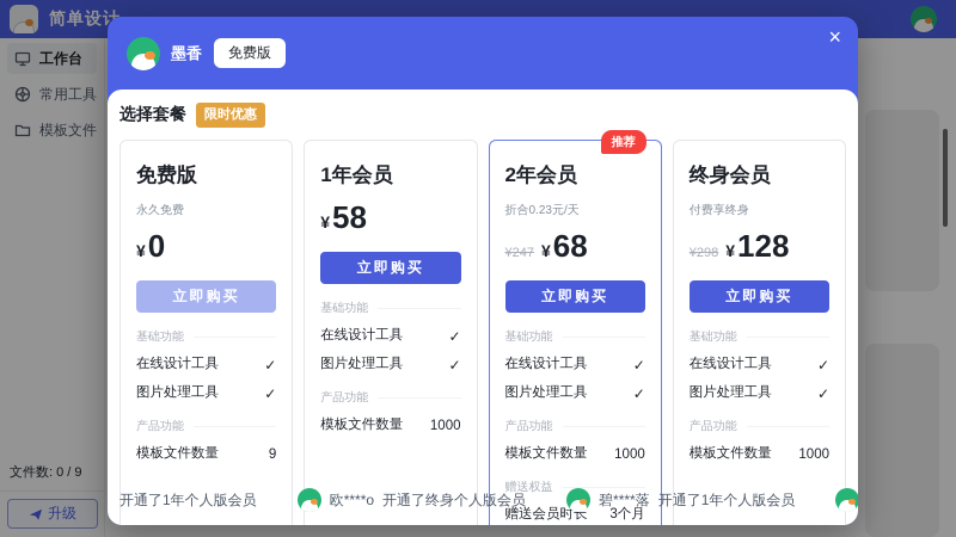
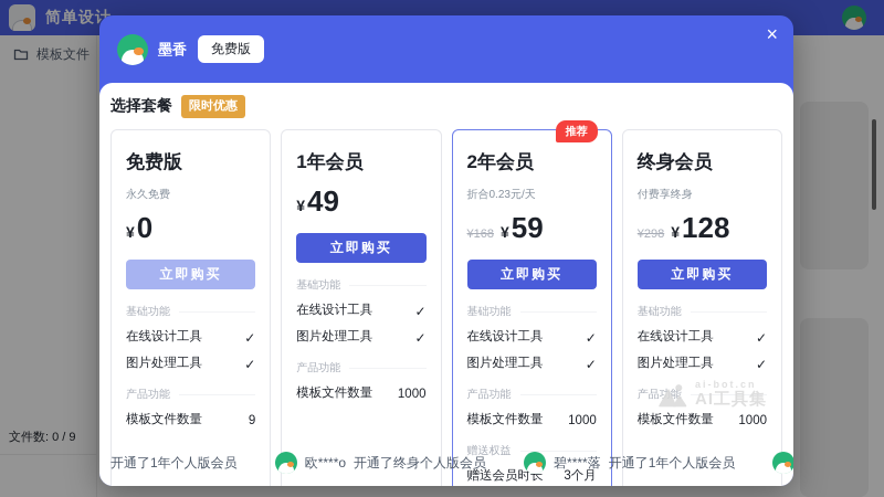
  简单设计
- 工作台
- 常用工具
  模板文件
  文件数: 0 / 9
- 升级
  墨香
  免费版
  ×
  选择套餐
  限时优惠
  免费版
  永久免费
  ¥
  0
  立即购买
  基础功能
  在线设计工具
  ✓
  图片处理工具
  ✓
  产品功能
  模板文件数量
  9
  1年会员
  ¥
- 58
+ 49
  立即购买
  基础功能
  在线设计工具
  ✓
  图片处理工具
  ✓
  产品功能
  模板文件数量
  1000
  推荐
  2年会员
  折合0.23元/天
- ¥247
+ ¥168
  ¥
- 68
+ 59
  立即购买
  基础功能
  在线设计工具
  ✓
  图片处理工具
  ✓
  产品功能
  模板文件数量
  1000
  赠送权益
  赠送会员时长
  3个月
  终身会员
  付费享终身
  ¥298
  ¥
  128
  立即购买
  基础功能
  在线设计工具
  ✓
  图片处理工具
  ✓
  产品功能
  模板文件数量
  1000
  开通了1年个人版会员
  欧****o
  开通了终身个人版会员
  碧****落
  开通了1年个人版会员
+ ai-bot.cn
+ AI工具集
